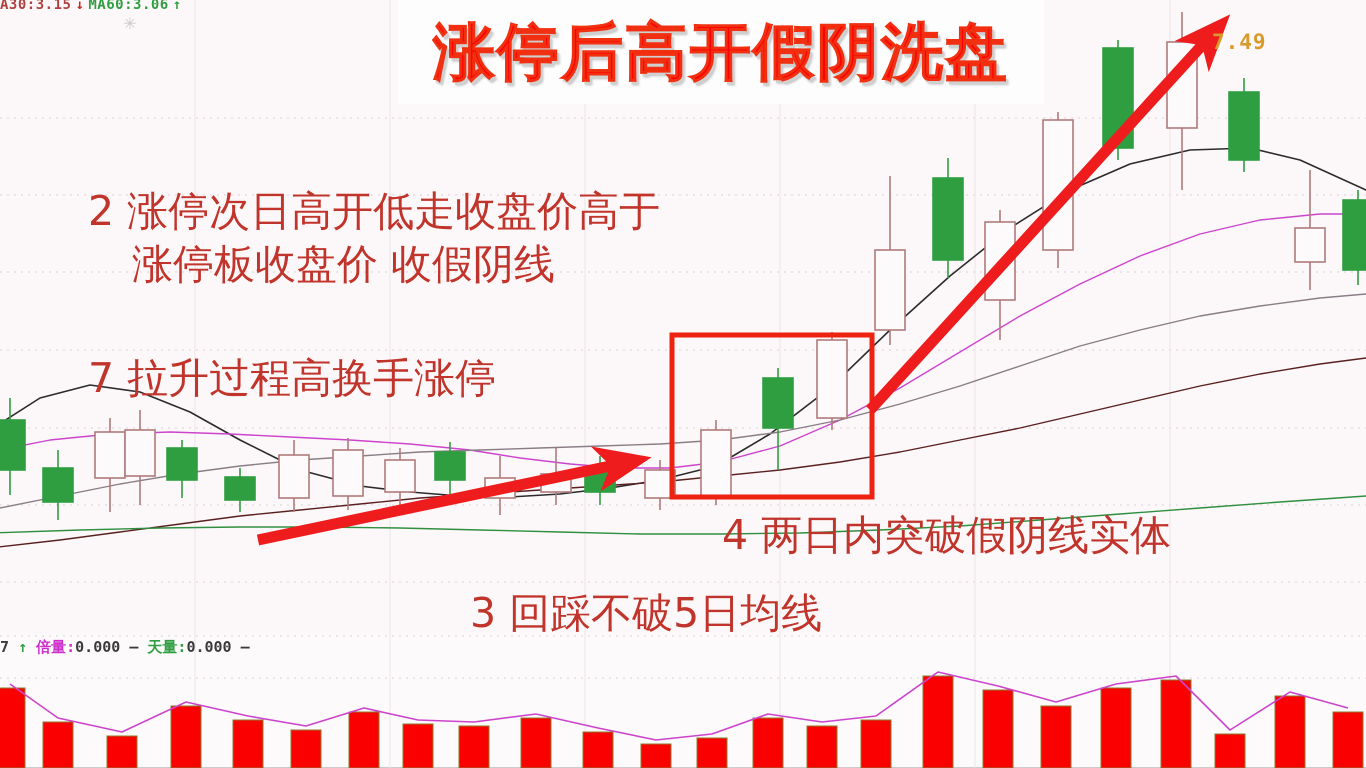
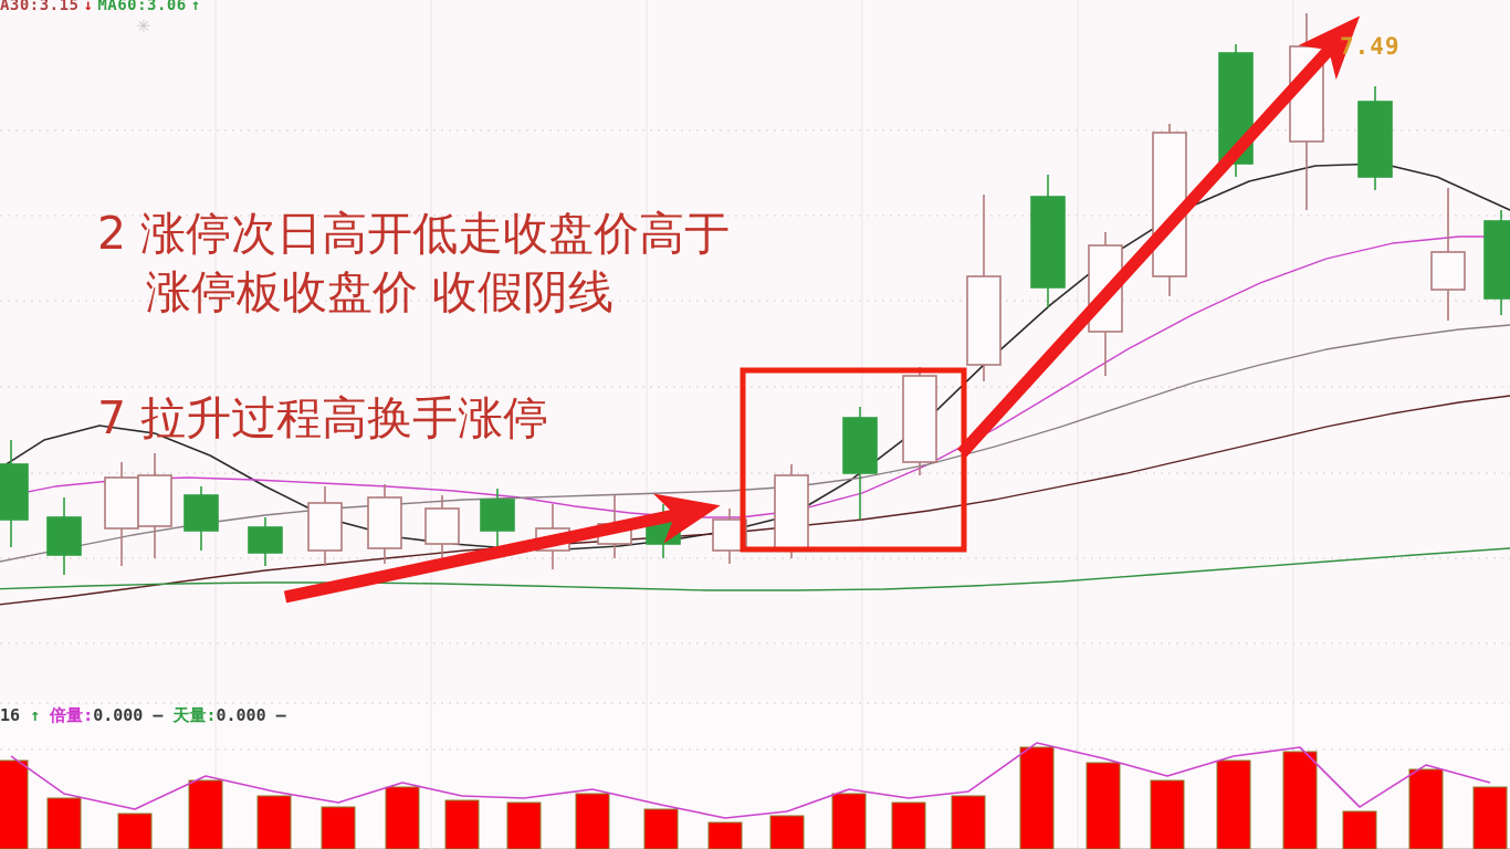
  A30:3.15 ↓ MA60:3.06 ↑
  ✳
- 涨停后高开假阴洗盘
  7.49
  2 涨停次日高开低走收盘价高于
  涨停板收盘价 收假阴线
  7 拉升过程高换手涨停
- 4 两日内突破假阴线实体
- 3 回踩不破5日均线
- 7 ↑ 倍量:0.000 — 天量:0.000 —
+ 16 ↑ 倍量:0.000 — 天量:0.000 —
